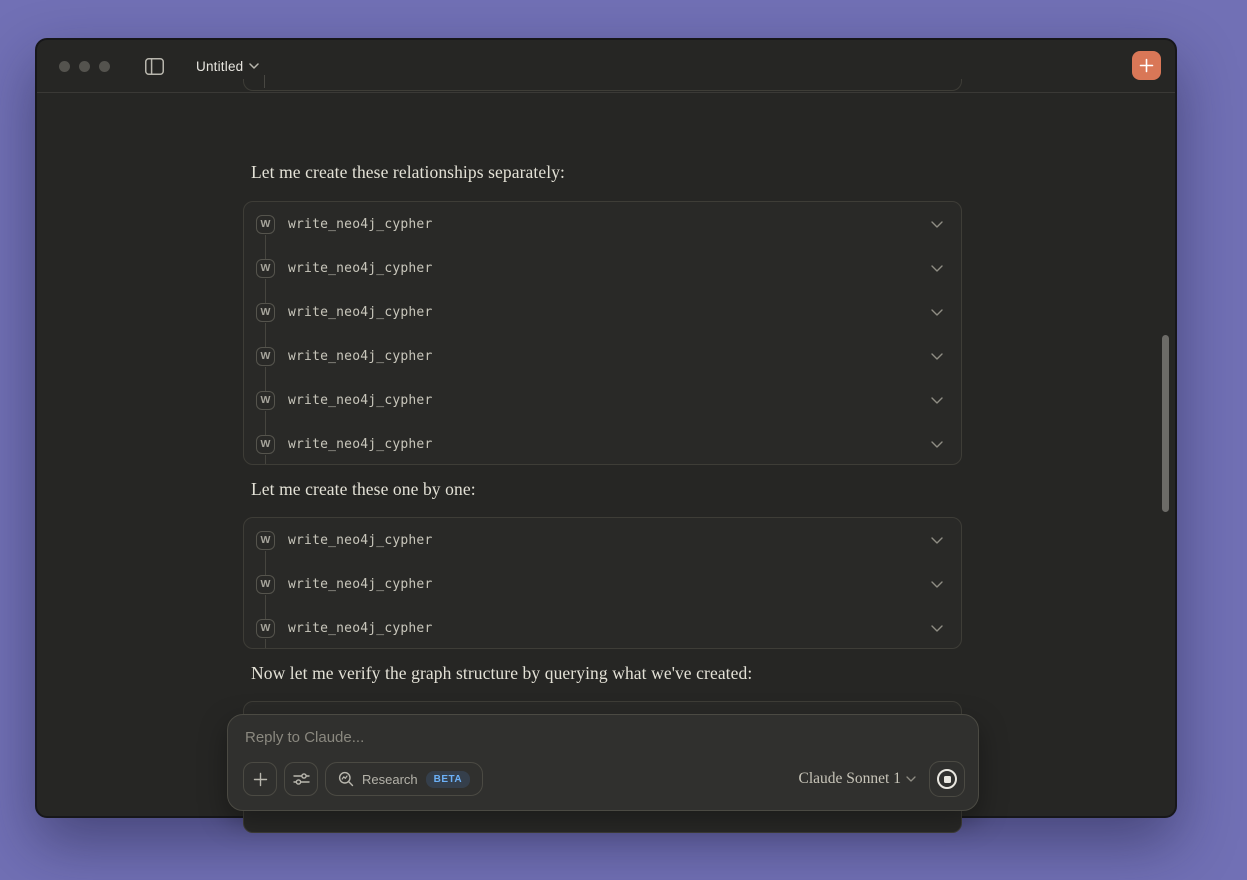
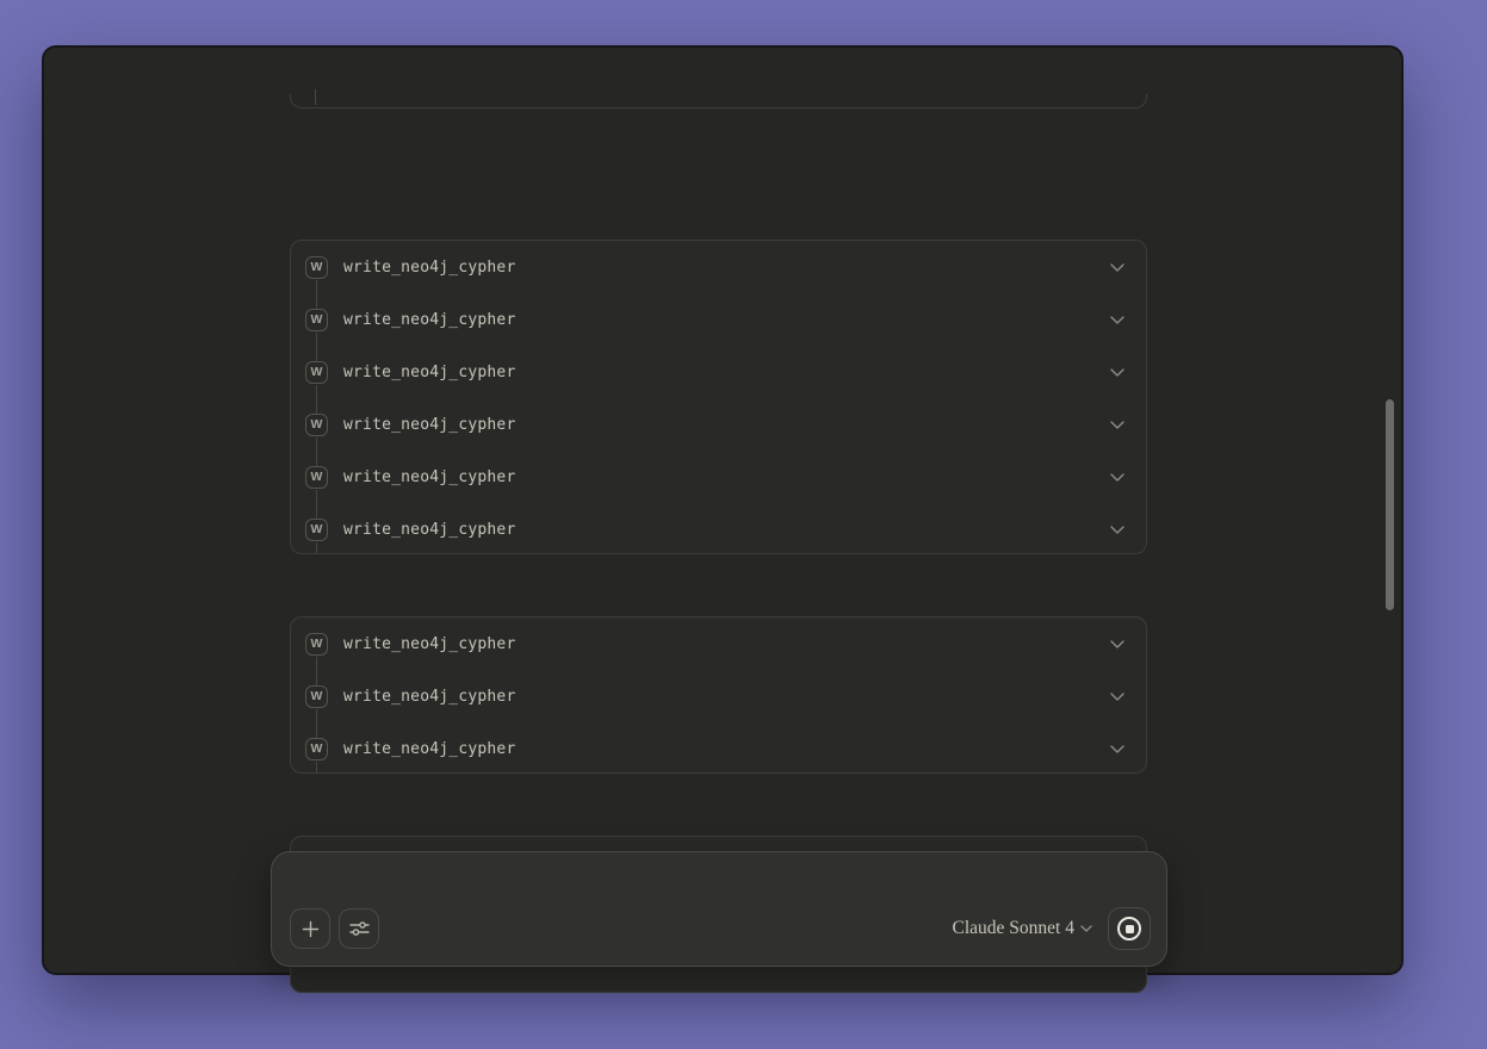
- Untitled
- Let me create these relationships separately:
  W
  write_neo4j_cypher
  W
  write_neo4j_cypher
  W
  write_neo4j_cypher
  W
  write_neo4j_cypher
  W
  write_neo4j_cypher
  W
  write_neo4j_cypher
- Let me create these one by one:
  W
  write_neo4j_cypher
  W
  write_neo4j_cypher
  W
  write_neo4j_cypher
- Now let me verify the graph structure by querying what we've created:
- Reply to Claude...
- Research
- BETA
- Claude Sonnet 1
+ Claude Sonnet 4
